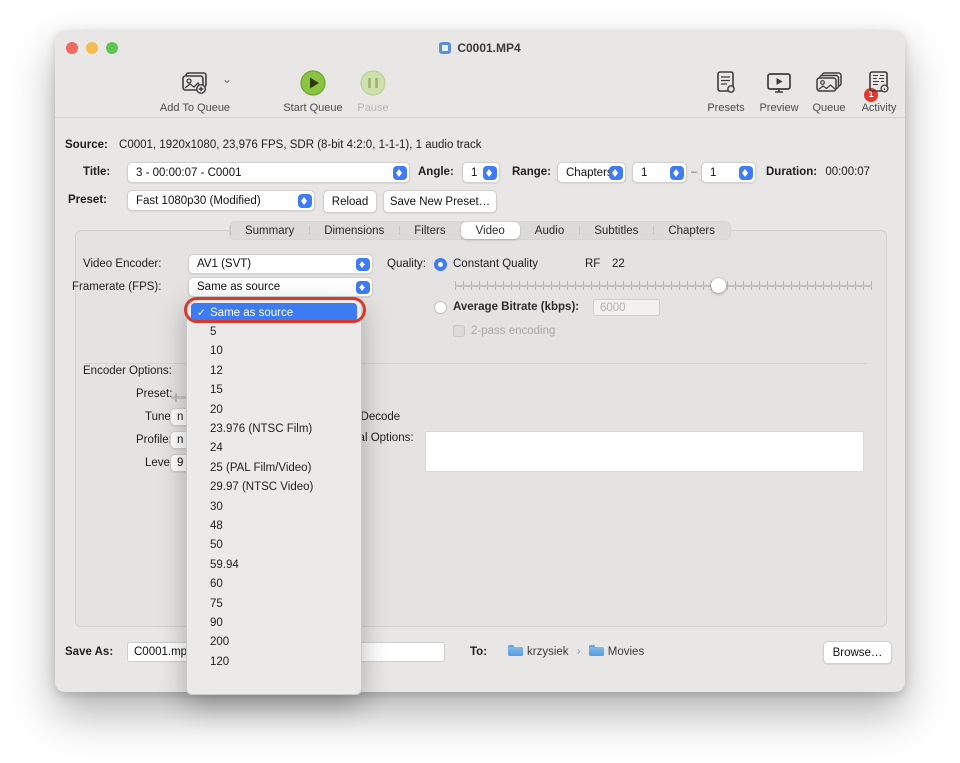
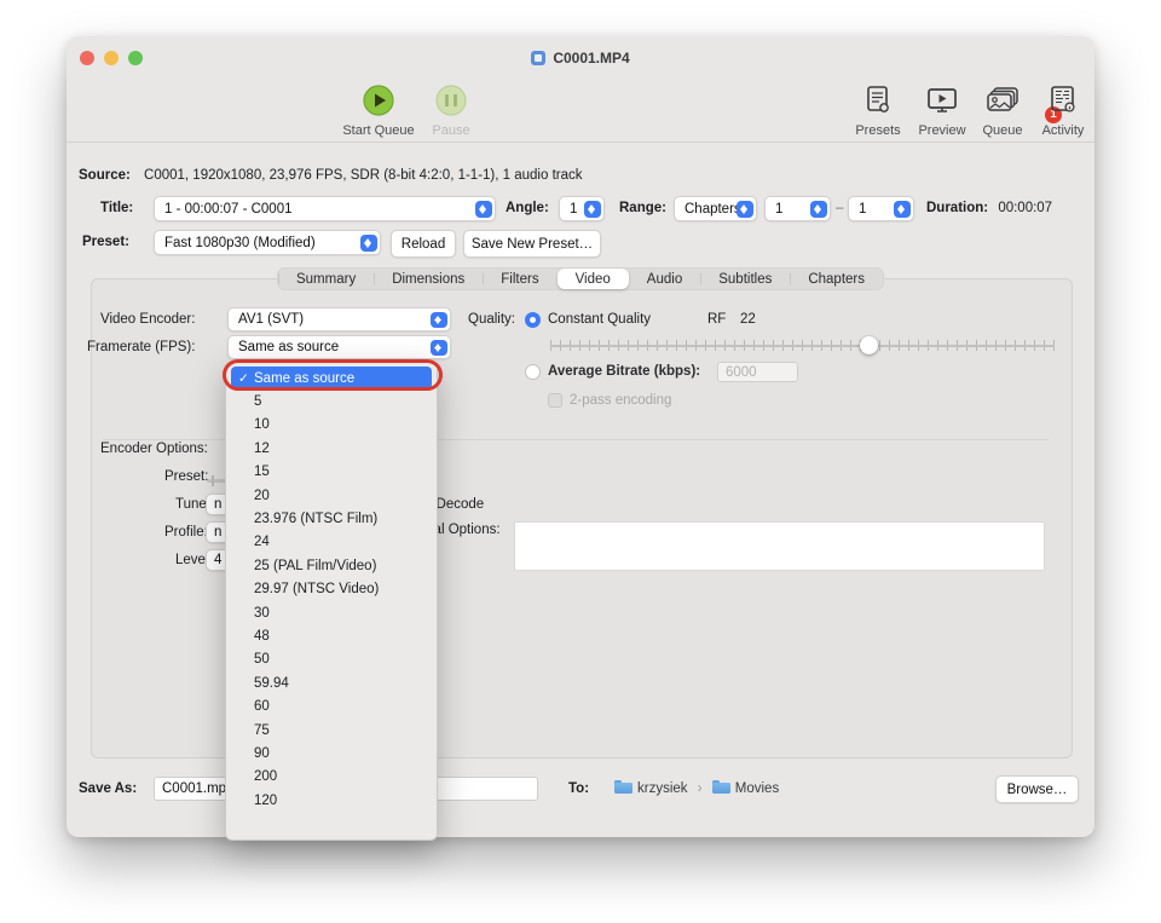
  C0001.MP4
- ⌄
- Add To Queue
  Start Queue
  Pause
  Presets
  Preview
  1
  Queue
  Activity
  Source: C0001, 1920x1080, 23,976 FPS, SDR (8-bit 4:2:0, 1-1-1), 1 audio track
  Title:
- 3 - 00:00:07 - C0001
+ 1 - 00:00:07 - C0001
  Angle:
  1
  Range:
  Chapter
  1
  –
  1
  Duration: 00:00:07
  Preset:
  Fast 1080p30 (Modified)
  Reload
  Save New Preset…
  Summary
  Dimensions
  Filters
  Video
  Audio
  Subtitles
  Chapters
  Video Encoder:
  AV1 (SVT)
  Framerate (FPS):
  Same as source
  Quality:
  Constant Quality
  RF
  22
  Average Bitrate (kbps):
  6000
  2-pass encoding
  Encoder Options:
  Preset:
  Tune
  n
  Profile
  n
- 9
+ 4
  Save As:
  C0001.mp
  To:
  krzysiek › Movies
  Browse…
  ✓
  Same as source
  5
  10
  12
  15
  20
  23.976 (NTSC Film)
  24
  25 (PAL Film/Video)
  29.97 (NTSC Video)
  30
  48
  50
  59.94
  60
  75
  90
  200
  120
